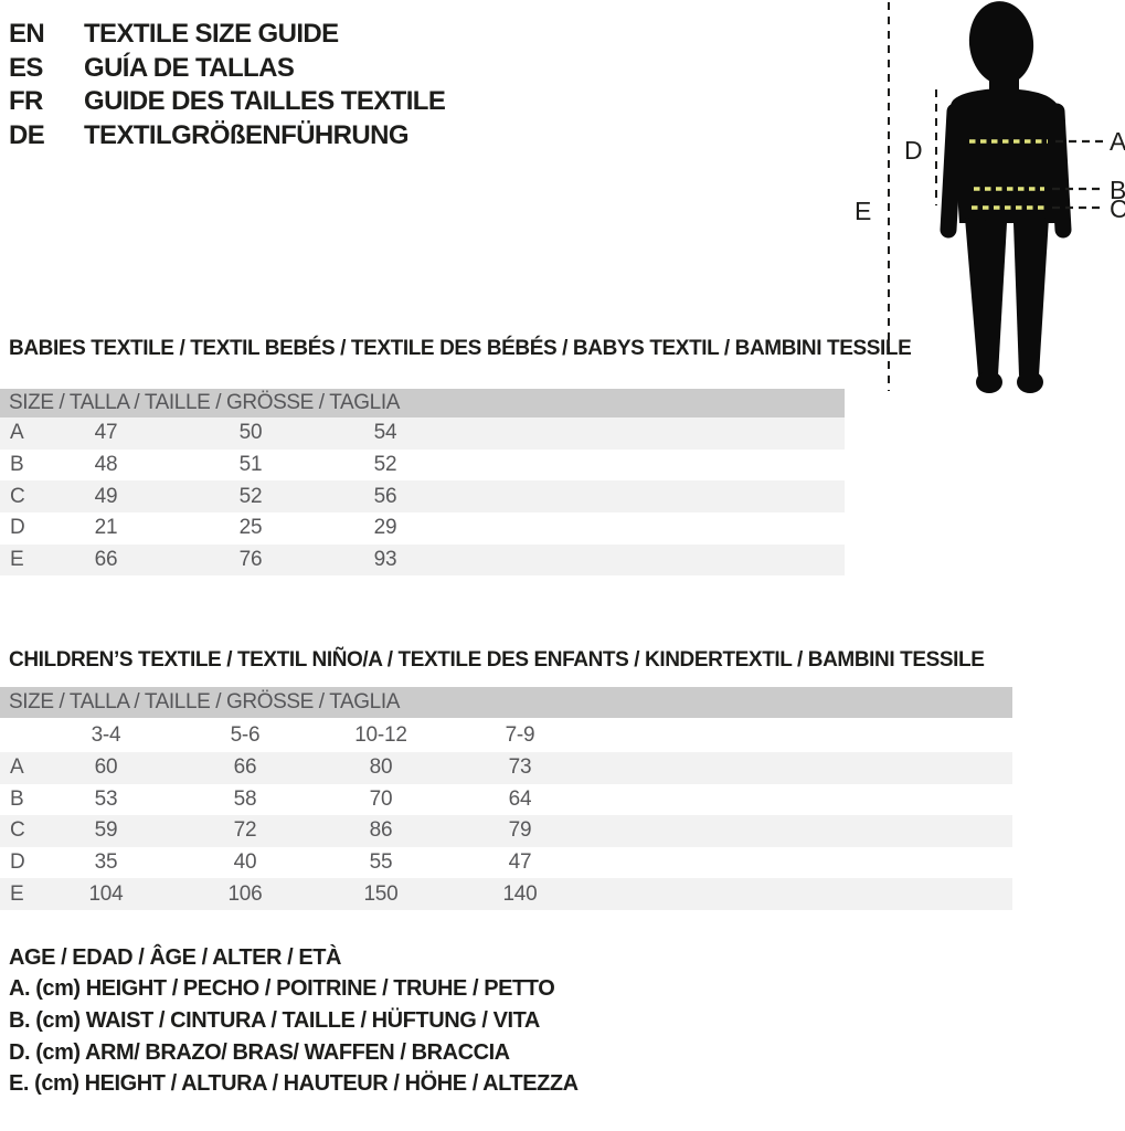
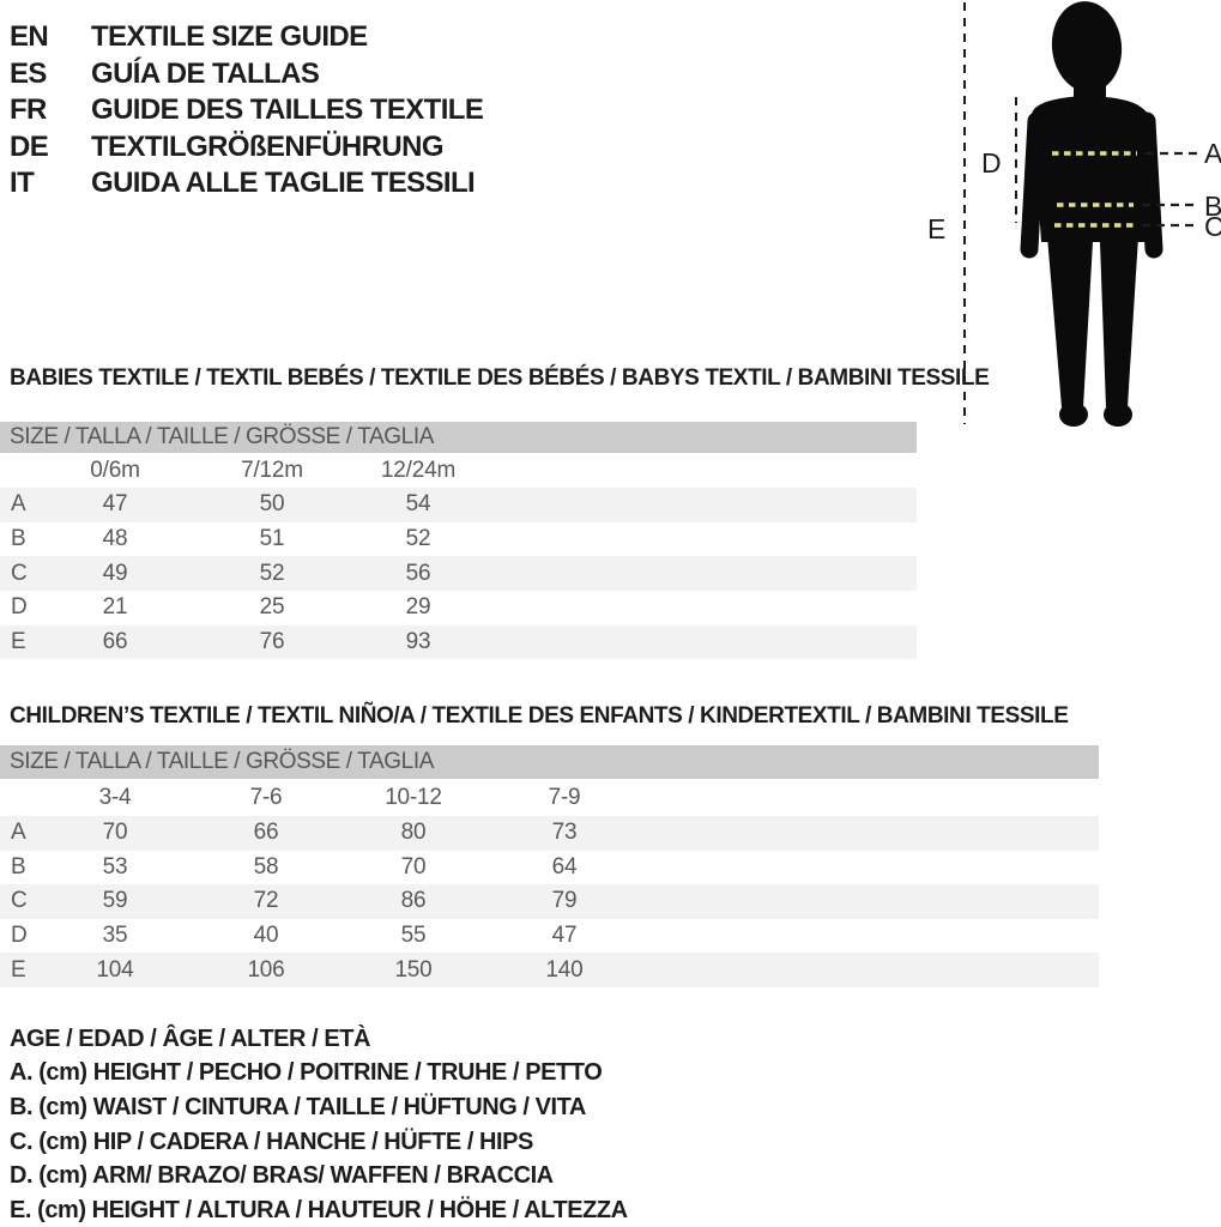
  EN
  TEXTILE SIZE GUIDE
  ES
  GUÍA DE TALLAS
  FR
  GUIDE DES TAILLES TEXTILE
  DE
  TEXTILGRÖßENFÜHRUNG
+ IT
+ GUIDA ALLE TAGLIE TESSILI
  E
  D
  A
  B
  C
  BABIES TEXTILE / TEXTIL BEBÉS / TEXTILE DES BÉBÉS / BABYS TEXTIL / BAMBINI TESSILE
  SIZE / TALLA / TAILLE / GRÖSSE / TAGLIA
+ 	0/6m	7/12m	12/24m
  A	47	50	54
  B	48	51	52
  C	49	52	56
  D	21	25	29
  E	66	76	93
  CHILDREN’S TEXTILE / TEXTIL NIÑO/A / TEXTILE DES ENFANTS / KINDERTEXTIL / BAMBINI TESSILE
  SIZE / TALLA / TAILLE / GRÖSSE / TAGLIA
- 	3-4	5-6	10-12	7-9
+ 	3-4	7-6	10-12	7-9
- A	60	66	80	73
+ A	70	66	80	73
  B	53	58	70	64
  C	59	72	86	79
  D	35	40	55	47
  E	104	106	150	140
  AGE / EDAD / ÂGE / ALTER / ETÀ
  A. (cm) HEIGHT / PECHO / POITRINE / TRUHE / PETTO
  B. (cm) WAIST / CINTURA / TAILLE / HÜFTUNG / VITA
+ C. (cm) HIP / CADERA / HANCHE / HÜFTE / HIPS
  D. (cm) ARM/ BRAZO/ BRAS/ WAFFEN / BRACCIA
  E. (cm) HEIGHT / ALTURA / HAUTEUR / HÖHE / ALTEZZA
